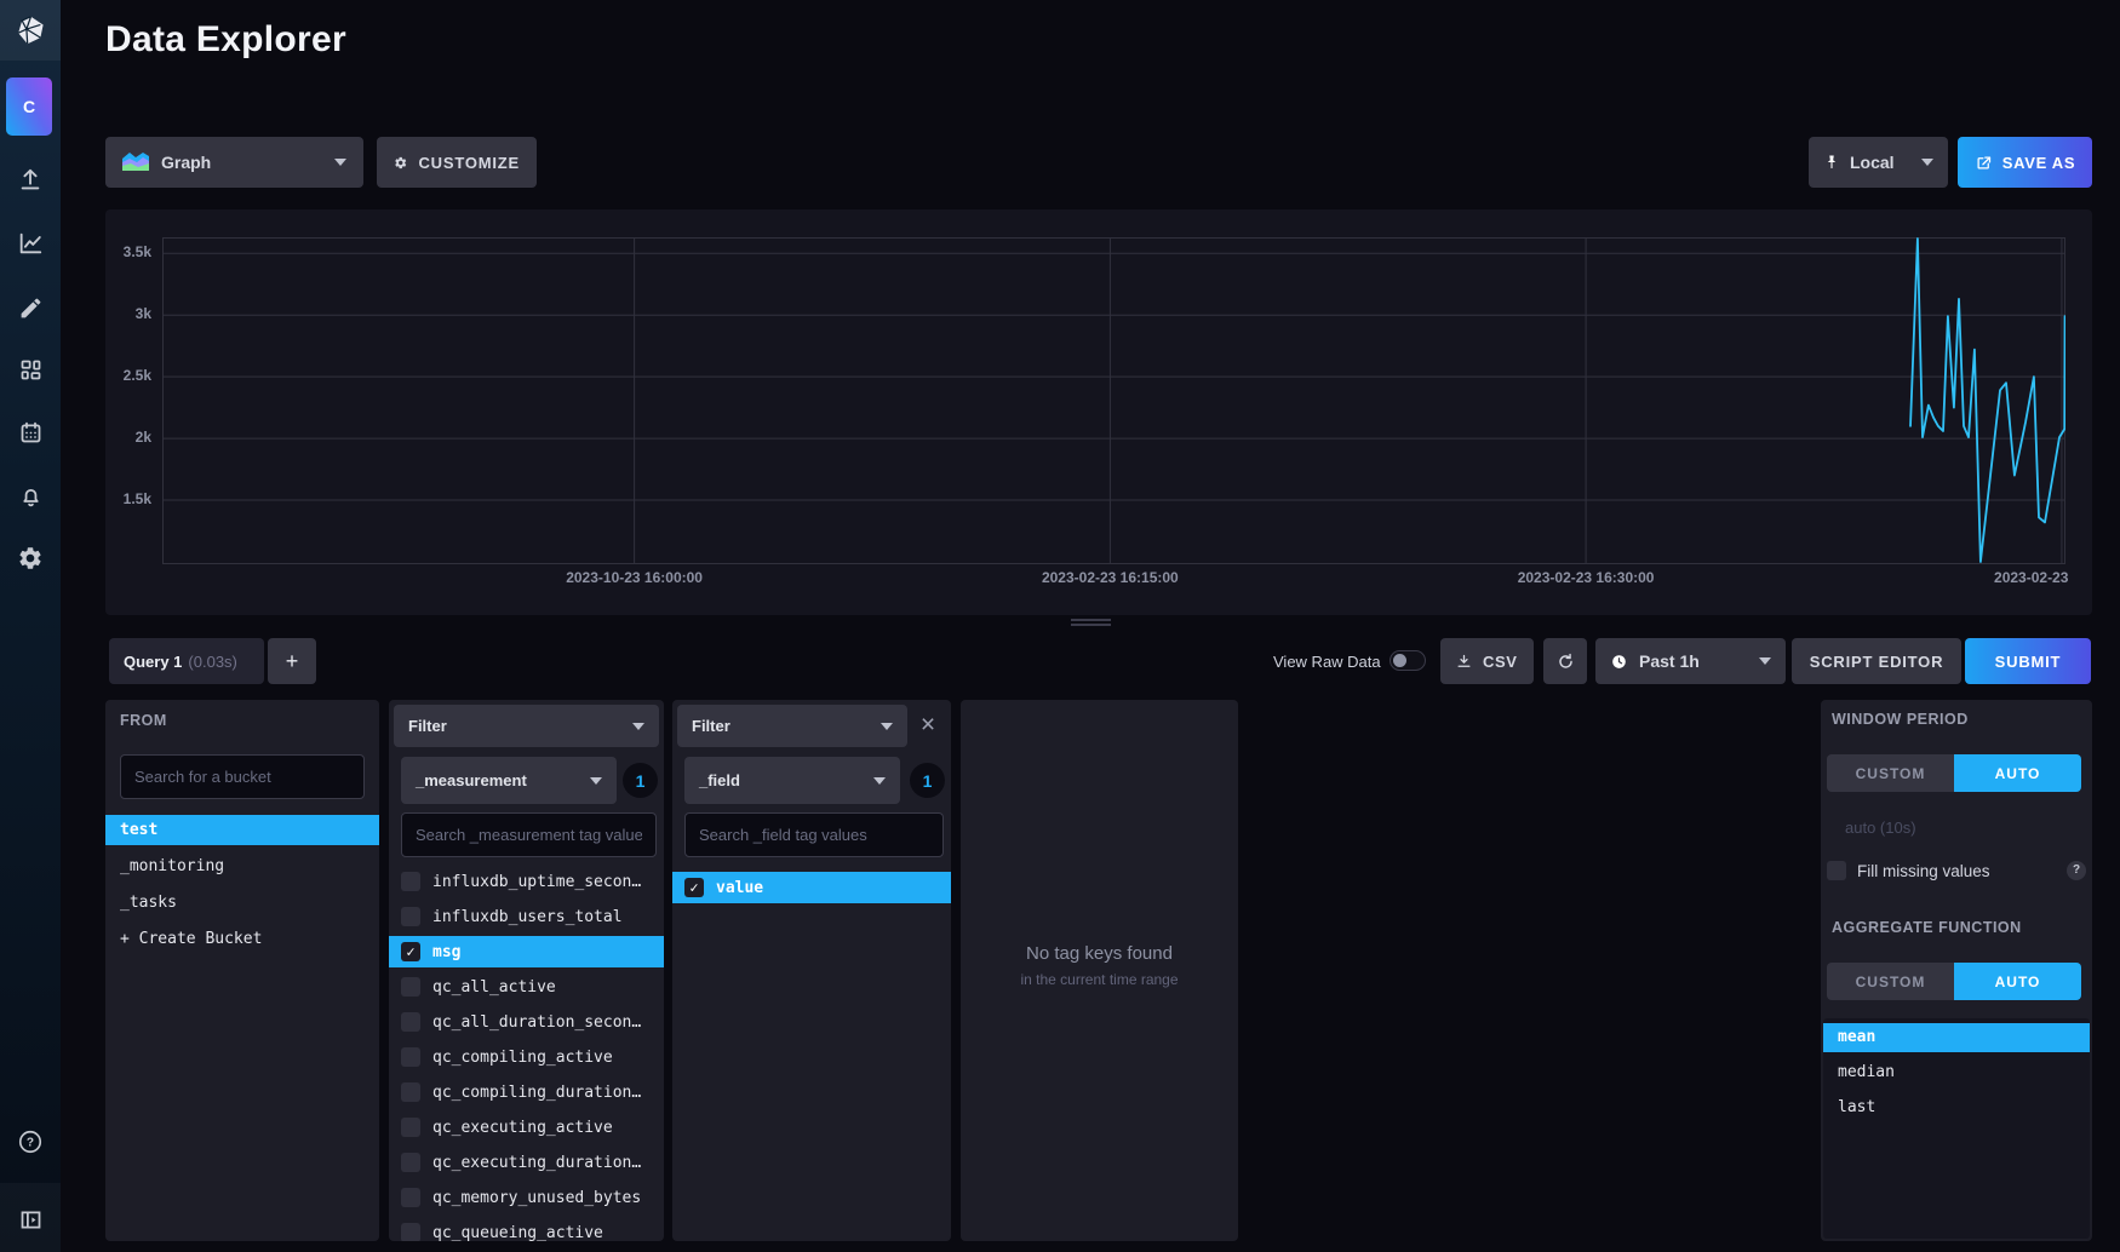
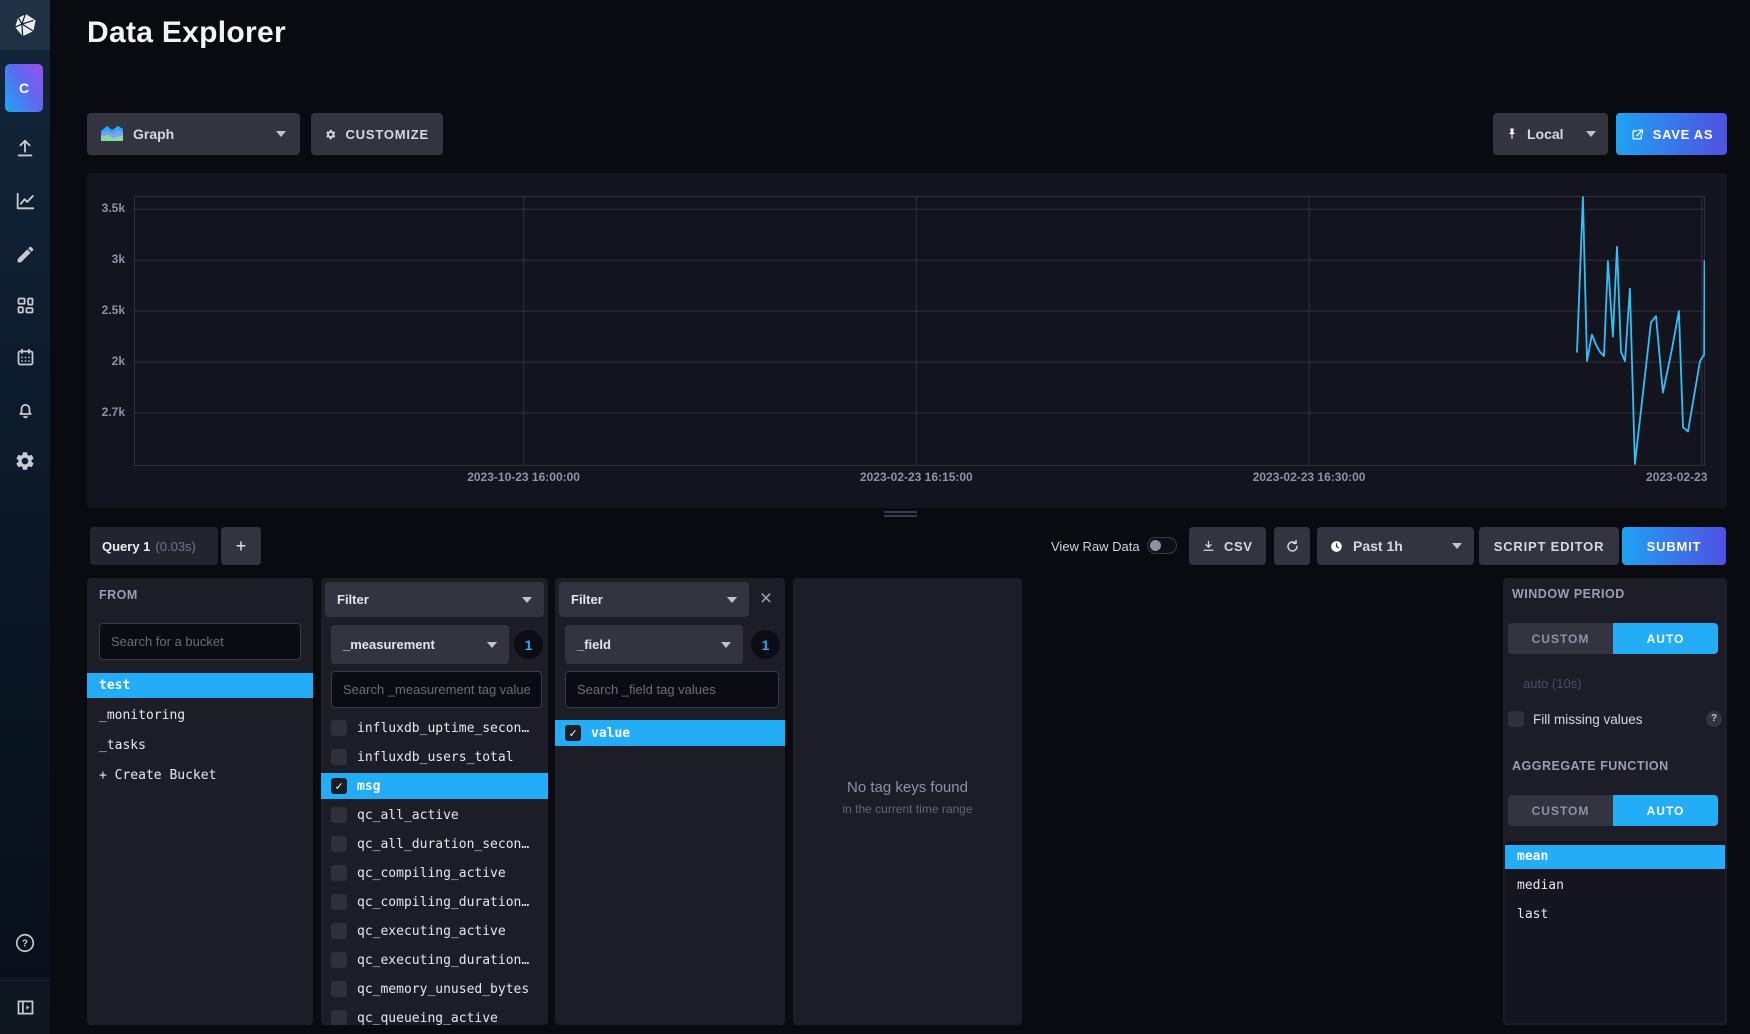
  C
  ?
  Data Explorer
  Graph
  CUSTOMIZE
  Local
  SAVE AS
- 1.5k
+ 2.7k
  2k
  2.5k
  3k
  3.5k
  2023-10-23 16:00:00
  2023-02-23 16:15:00
  2023-02-23 16:30:00
  2023-02-23
  Query 1
  (0.03s)
  +
  View Raw Data
  CSV
  Past 1h
  SCRIPT EDITOR
  SUBMIT
  FROM
  Search for a bucket
  test
  _monitoring
  _tasks
  + Create Bucket
  Filter
  _measurement
  1
  Search _measurement tag value
  influxdb_uptime_secon…
  influxdb_users_total
  ✓
  msg
  qc_all_active
  qc_all_duration_secon…
  qc_compiling_active
  qc_compiling_duration…
  qc_executing_active
  qc_executing_duration…
  qc_memory_unused_bytes
  qc_queueing_active
  Filter
  ×
  _field
  1
  Search _field tag values
  ✓
  value
  No tag keys found
  in the current time range
  WINDOW PERIOD
  CUSTOM
  AUTO
  auto (10s)
  Fill missing values
  ?
  AGGREGATE FUNCTION
  CUSTOM
  AUTO
  mean
  median
  last
